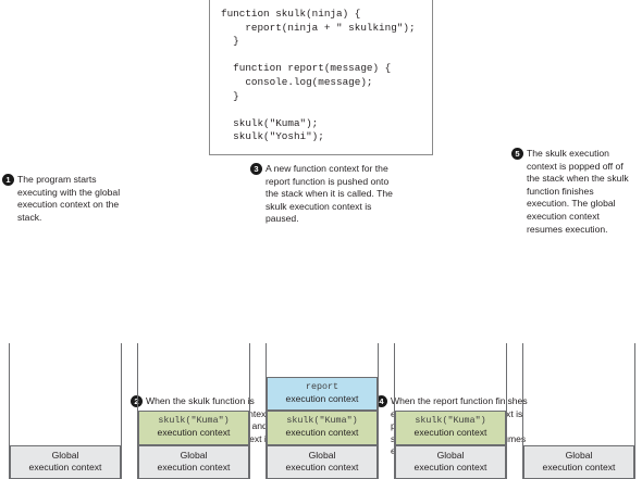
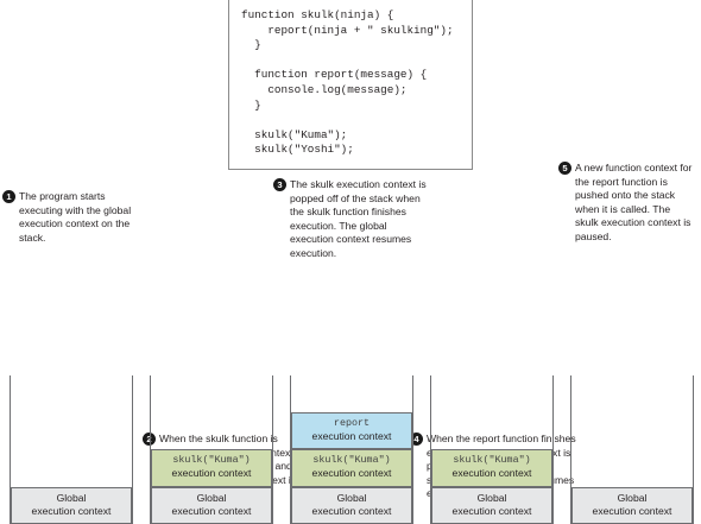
  function skulk(ninja) {
  report(ninja + " skulking");
  }
  function report(message) {
  console.log(message);
  }
  skulk("Kuma");
  skulk("Yoshi");
  1
  The program starts executing with the global execution context on the stack.
  2
  3
- A new function context for the report function is pushed onto the stack when it is called. The skulk execution context is paused.
+ The skulk execution context is popped off of the stack when the skulk function finishes execution. The global execution context resumes execution.
  4
  5
- The skulk execution context is popped off of the stack when the skulk function finishes execution. The global execution context resumes execution.
+ A new function context for the report function is pushed onto the stack when it is called. The skulk execution context is paused.
  Global
  execution context
  skulk("Kuma")
  execution context
  Global
  execution context
  report
  execution context
  skulk("Kuma")
  execution context
  Global
  execution context
  skulk("Kuma")
  execution context
  Global
  execution context
  Global
  execution context
